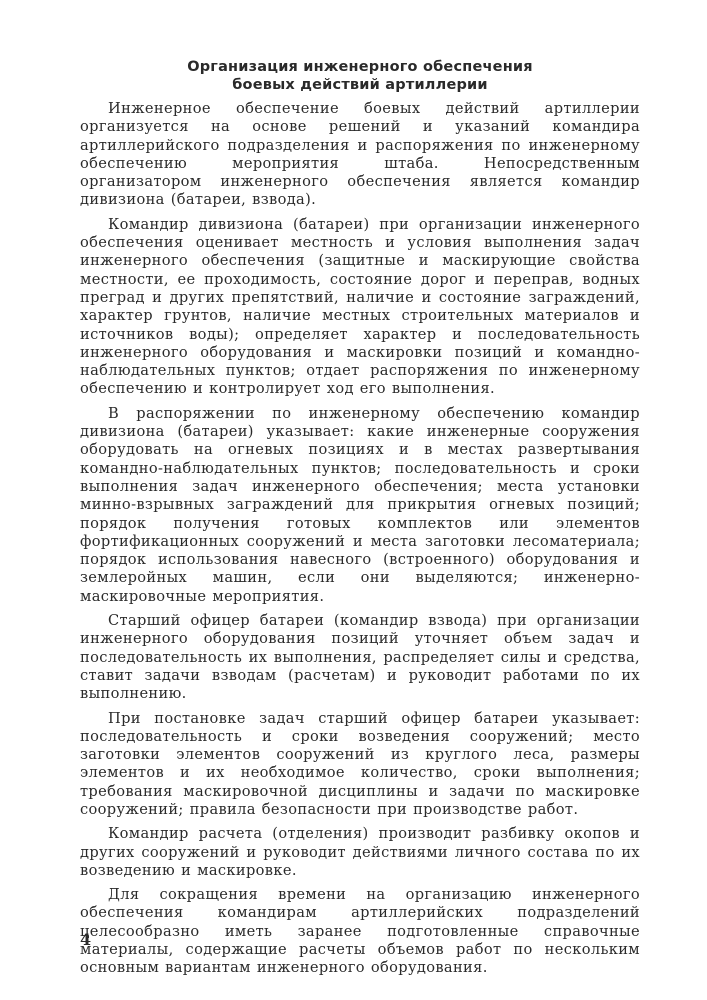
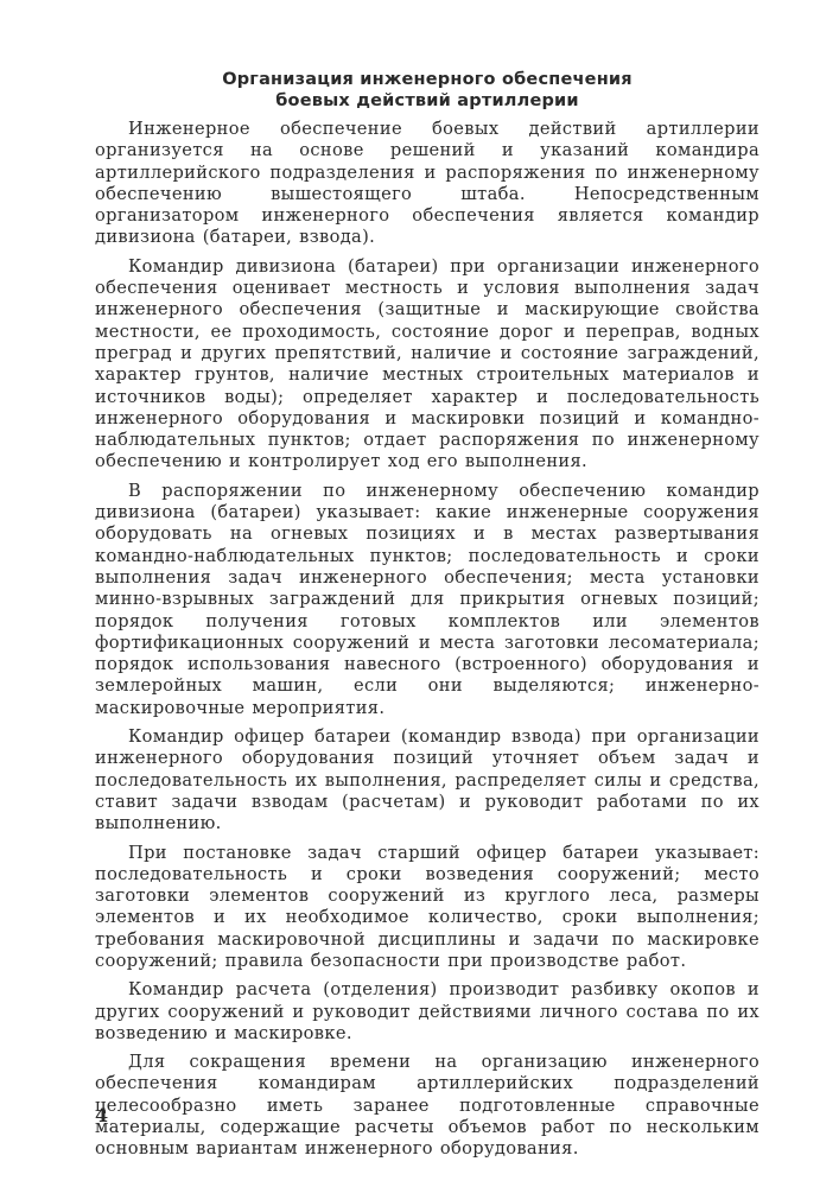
  Организация инженерного обеспечения
  боевых действий артиллерии
- Инженерное обеспечение боевых действий артиллерии организуется на основе решений и указаний командира артиллерийского подразделения и распоряжения по инженерному обеспечению мероприятия штаба. Непосредственным организатором инженерного обеспечения является командир дивизиона (батареи, взвода).
+ Инженерное обеспечение боевых действий артиллерии организуется на основе решений и указаний командира артиллерийского подразделения и распоряжения по инженерному обеспечению вышестоящего штаба. Непосредственным организатором инженерного обеспечения является командир дивизиона (батареи, взвода).
  Командир дивизиона (батареи) при организации инженерного обеспечения оценивает местность и условия выполнения задач инженерного обеспечения (защитные и маскирующие свойства местности, ее проходимость, состояние дорог и переправ, водных преград и других препятствий, наличие и состояние заграждений, характер грунтов, наличие местных строительных материалов и источников воды); определяет характер и последовательность инженерного оборудования и маскировки позиций и командно-наблюдательных пунктов; отдает распоряжения по инженерному обеспечению и контролирует ход его выполнения.
  В распоряжении по инженерному обеспечению командир дивизиона (батареи) указывает: какие инженерные сооружения оборудовать на огневых позициях и в местах развертывания командно-наблюдательных пунктов; последовательность и сроки выполнения задач инженерного обеспечения; места установки минно-взрывных заграждений для прикрытия огневых позиций; порядок получения готовых комплектов или элементов фортификационных сооружений и места заготовки лесоматериала; порядок использования навесного (встроенного) оборудования и землеройных машин, если они выделяются; инженерно-маскировочные мероприятия.
- Старший офицер батареи (командир взвода) при организации инженерного оборудования позиций уточняет объем задач и последовательность их выполнения, распределяет силы и средства, ставит задачи взводам (расчетам) и руководит работами по их выполнению.
+ Командир офицер батареи (командир взвода) при организации инженерного оборудования позиций уточняет объем задач и последовательность их выполнения, распределяет силы и средства, ставит задачи взводам (расчетам) и руководит работами по их выполнению.
  При постановке задач старший офицер батареи указывает: последовательность и сроки возведения сооружений; место заготовки элементов сооружений из круглого леса, размеры элементов и их необходимое количество, сроки выполнения; требования маскировочной дисциплины и задачи по маскировке сооружений; правила безопасности при производстве работ.
  Командир расчета (отделения) производит разбивку окопов и других сооружений и руководит действиями личного состава по их возведению и маскировке.
  Для сокращения времени на организацию инженерного обеспечения командирам артиллерийских подразделений целесообразно иметь заранее подготовленные справочные материалы, содержащие расчеты объемов работ по нескольким основным вариантам инженерного оборудования.
  4
